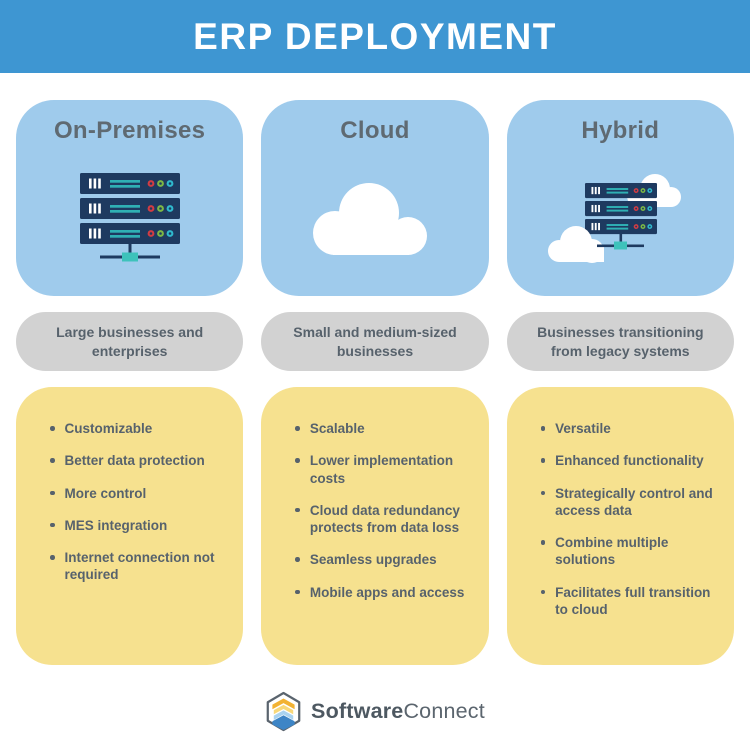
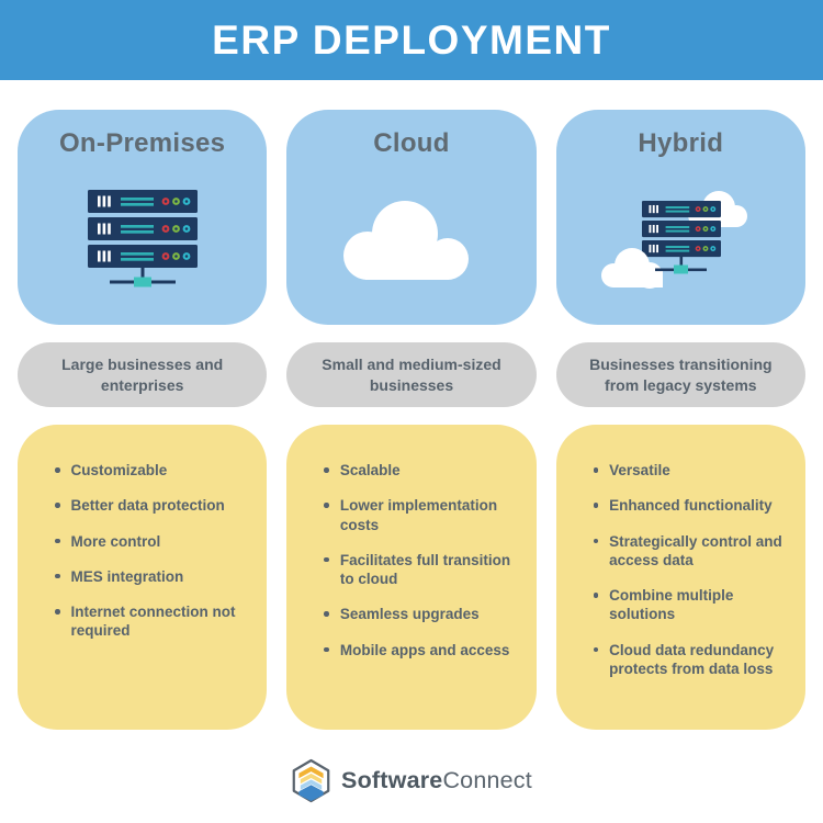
  ERP DEPLOYMENT
  On-Premises
  Large businesses and enterprises
  Customizable
  Better data protection
  More control
  MES integration
  Internet connection not required
  Cloud
  Small and medium-sized businesses
  Scalable
  Lower implementation costs
- Cloud data redundancy protects from data loss
+ Facilitates full transition to cloud
  Seamless upgrades
  Mobile apps and access
  Hybrid
  Businesses transitioning from legacy systems
  Versatile
  Enhanced functionality
  Strategically control and access data
  Combine multiple solutions
- Facilitates full transition to cloud
+ Cloud data redundancy protects from data loss
  SoftwareConnect
